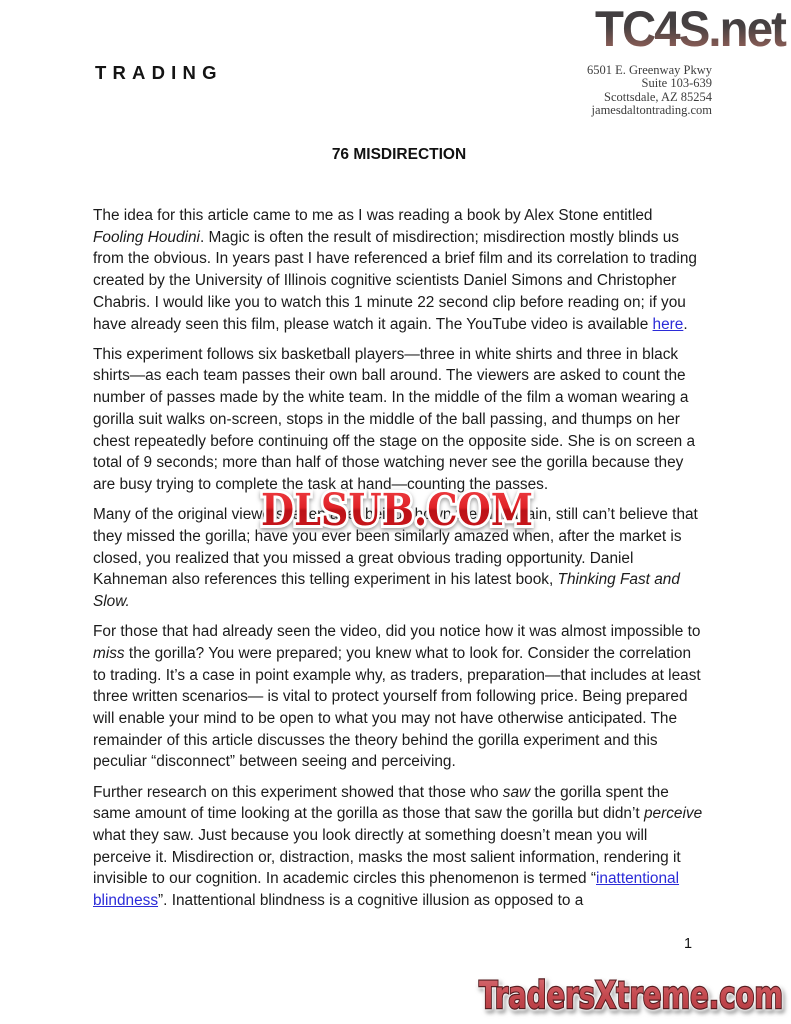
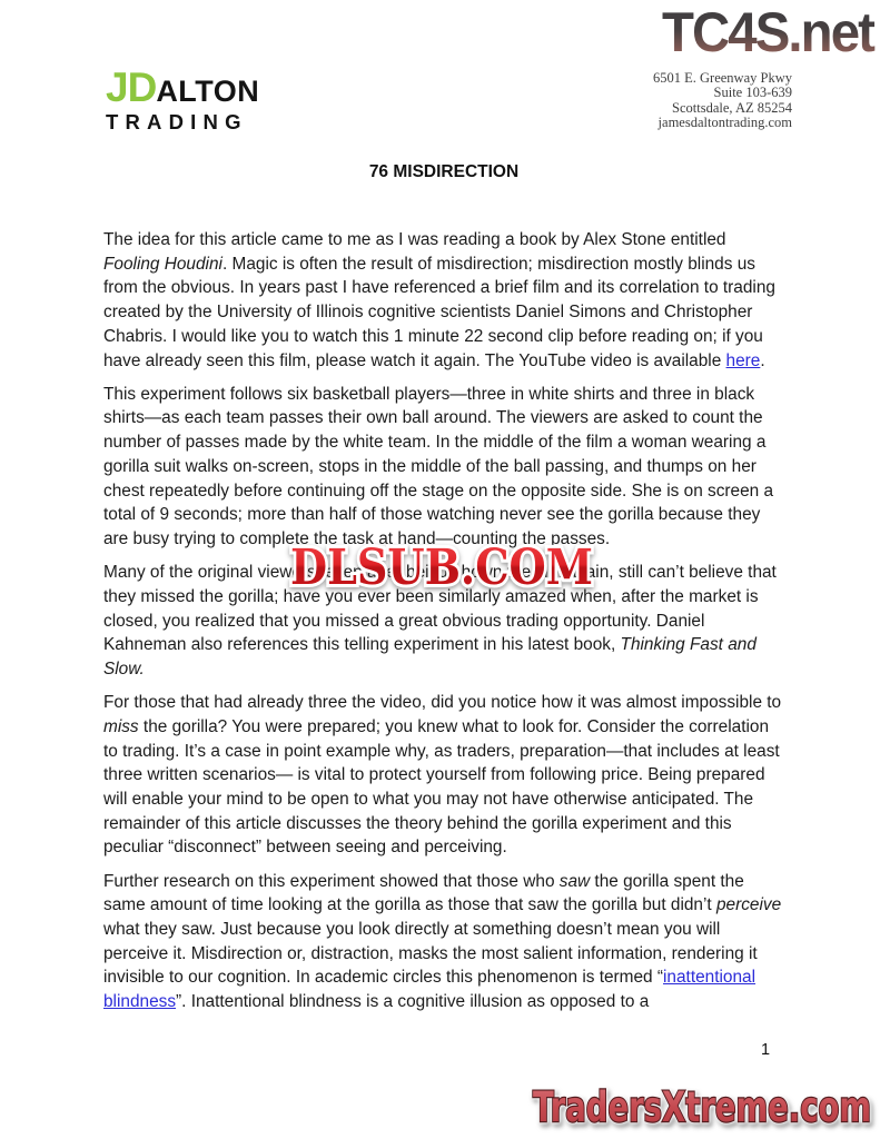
  TC4S.net
+ JDALTON
  TRADING
  6501 E. Greenway Pkwy
  Suite 103-639
  Scottsdale, AZ 85254
  jamesdaltontrading.com
  76 MISDIRECTION
  The idea for this article came to me as I was reading a book by Alex Stone entitled Fooling Houdini. Magic is often the result of misdirection; misdirection mostly blinds us from the obvious. In years past I have referenced a brief film and its correlation to trading created by the University of Illinois cognitive scientists Daniel Simons and Christopher Chabris. I would like you to watch this 1 minute 22 second clip before reading on; if you have already seen this film, please watch it again. The YouTube video is available here.
  This experiment follows six basketball players—three in white shirts and three in black shirts—as each team passes their own ball around. The viewers are asked to count the number of passes made by the white team. In the middle of the film a woman wearing a gorilla suit walks on-screen, stops in the middle of the ball passing, and thumps on her chest repeatedly before continuing off the stage on the opposite side. She is on screen a total of 9 seconds; more than half of those watching never see the gorilla because they are busy trying to complete the task at hand—counting the passes.
  Many of the original viewers, even after being shown the film again, still can’t believe that they missed the gorilla; have you ever been similarly amazed when, after the market is closed, you realized that you missed a great obvious trading opportunity. Daniel Kahneman also references this telling experiment in his latest book, Thinking Fast and Slow.
- For those that had already seen the video, did you notice how it was almost impossible to miss the gorilla? You were prepared; you knew what to look for. Consider the correlation to trading. It’s a case in point example why, as traders, preparation—that includes at least three written scenarios— is vital to protect yourself from following price. Being prepared will enable your mind to be open to what you may not have otherwise anticipated. The remainder of this article discusses the theory behind the gorilla experiment and this peculiar “disconnect” between seeing and perceiving.
+ For those that had already three the video, did you notice how it was almost impossible to miss the gorilla? You were prepared; you knew what to look for. Consider the correlation to trading. It’s a case in point example why, as traders, preparation—that includes at least three written scenarios— is vital to protect yourself from following price. Being prepared will enable your mind to be open to what you may not have otherwise anticipated. The remainder of this article discusses the theory behind the gorilla experiment and this peculiar “disconnect” between seeing and perceiving.
  Further research on this experiment showed that those who saw the gorilla spent the same amount of time looking at the gorilla as those that saw the gorilla but didn’t perceive what they saw. Just because you look directly at something doesn’t mean you will perceive it. Misdirection or, distraction, masks the most salient information, rendering it invisible to our cognition. In academic circles this phenomenon is termed “inattentional blindness”. Inattentional blindness is a cognitive illusion as opposed to a
  DLSUB.COM
  1
  TradersXtreme.com
